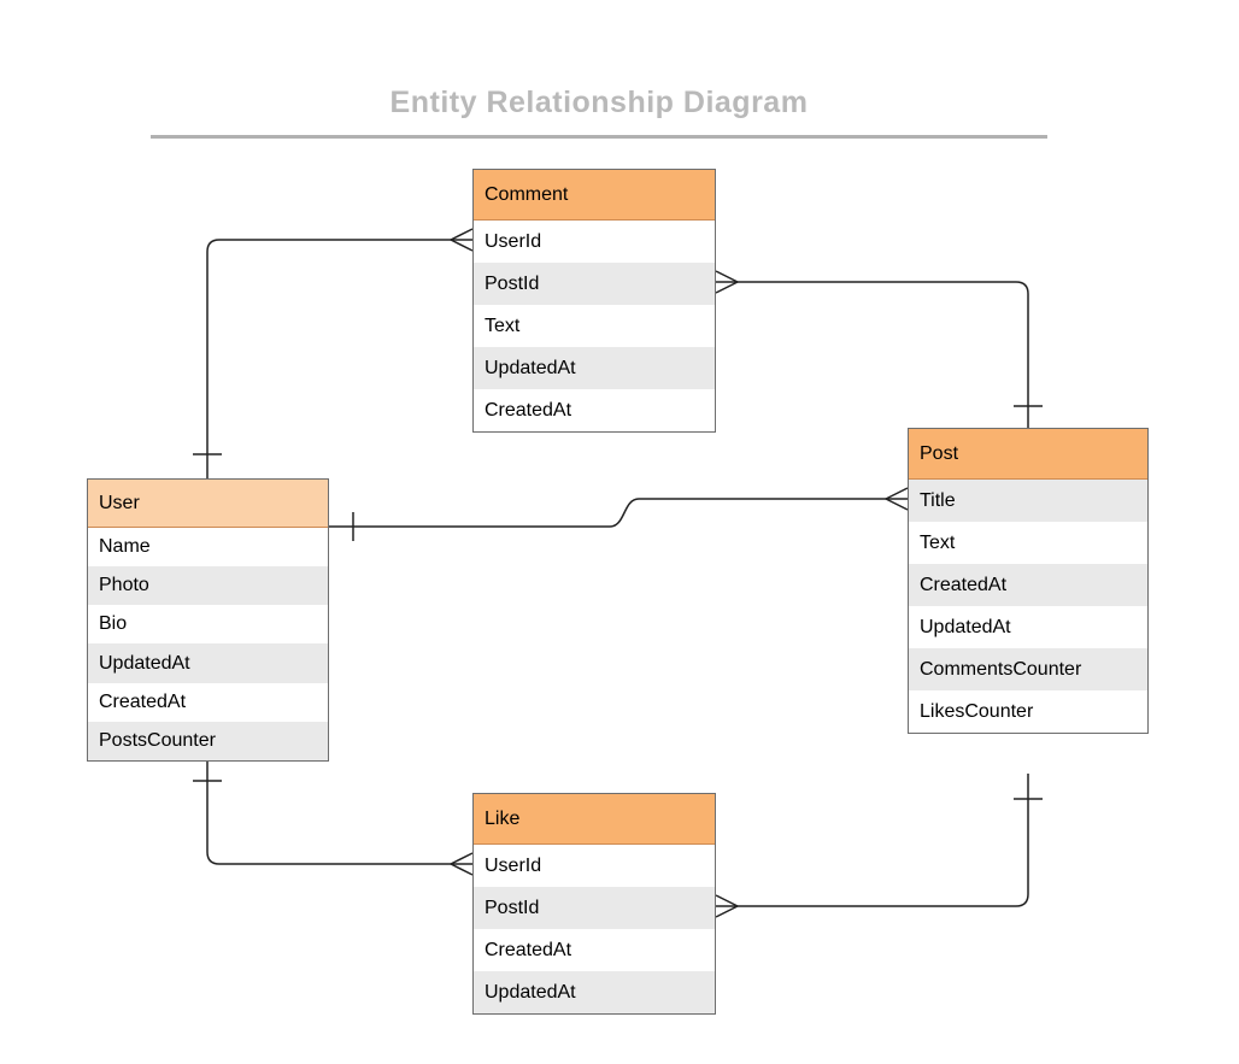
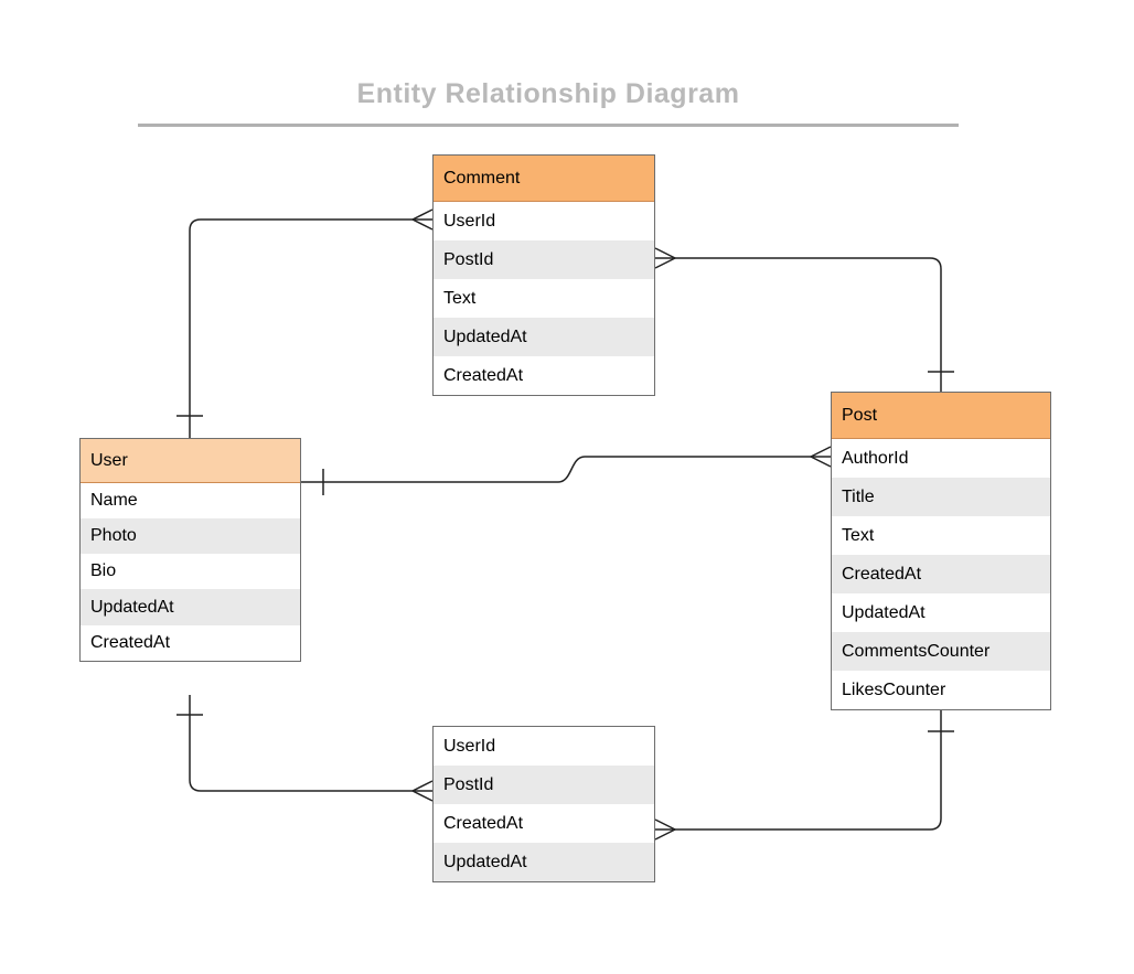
  Entity Relationship Diagram
  Comment
  UserId
  PostId
  Text
  UpdatedAt
  CreatedAt
  Post
+ AuthorId
  Title
  Text
  CreatedAt
  UpdatedAt
  CommentsCounter
  LikesCounter
  User
  Name
  Photo
  Bio
  UpdatedAt
  CreatedAt
- PostsCounter
- Like
  UserId
  PostId
  CreatedAt
  UpdatedAt
